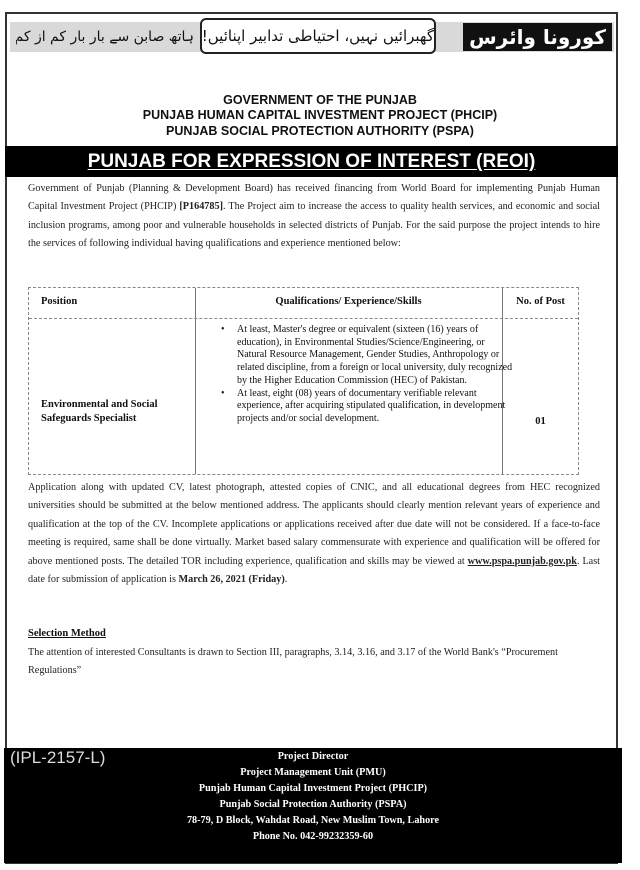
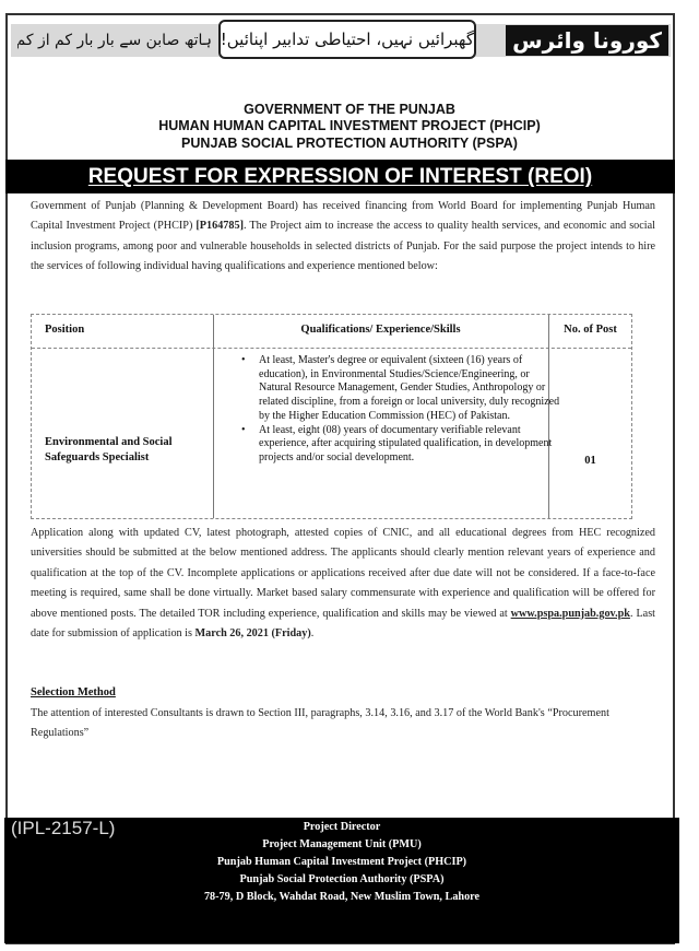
  گھبرائیں نہیں، احتیاطی تدابیر اپنائیں!
  کورونا وائرس
  GOVERNMENT OF THE PUNJAB
- PUNJAB HUMAN CAPITAL INVESTMENT PROJECT (PHCIP)
+ HUMAN HUMAN CAPITAL INVESTMENT PROJECT (PHCIP)
  PUNJAB SOCIAL PROTECTION AUTHORITY (PSPA)
- PUNJAB FOR EXPRESSION OF INTEREST (REOI)
+ REQUEST FOR EXPRESSION OF INTEREST (REOI)
  Government of Punjab (Planning & Development Board) has received financing from World Board for implementing Punjab Human Capital Investment Project (PHCIP) [P164785]. The Project aim to increase the access to quality health services, and economic and social inclusion programs, among poor and vulnerable households in selected districts of Punjab. For the said purpose the project intends to hire the services of following individual having qualifications and experience mentioned below:
  Position
  Qualifications/ Experience/Skills
  No. of Post
  Environmental and Social Safeguards Specialist
  At least, Master's degree or equivalent (sixteen (16) years of education), in Environmental Studies/Science/Engineering, or Natural Resource Management, Gender Studies, Anthropology or related discipline, from a foreign or local university, duly recognized by the Higher Education Commission (HEC) of Pakistan.
  At least, eight (08) years of documentary verifiable relevant experience, after acquiring stipulated qualification, in development projects and/or social development.
  01
  Application along with updated CV, latest photograph, attested copies of CNIC, and all educational degrees from HEC recognized universities should be submitted at the below mentioned address. The applicants should clearly mention relevant years of experience and qualification at the top of the CV. Incomplete applications or applications received after due date will not be considered. If a face-to-face meeting is required, same shall be done virtually. Market based salary commensurate with experience and qualification will be offered for above mentioned posts. The detailed TOR including experience, qualification and skills may be viewed at www.pspa.punjab.gov.pk. Last date for submission of application is March 26, 2021 (Friday).
  Selection Method
  The attention of interested Consultants is drawn to Section III, paragraphs, 3.14, 3.16, and 3.17 of the World Bank's “Procurement Regulations”
  (IPL-2157-L)
  Project Director
  Project Management Unit (PMU)
  Punjab Human Capital Investment Project (PHCIP)
  Punjab Social Protection Authority (PSPA)
  78-79, D Block, Wahdat Road, New Muslim Town, Lahore
- Phone No. 042-99232359-60
